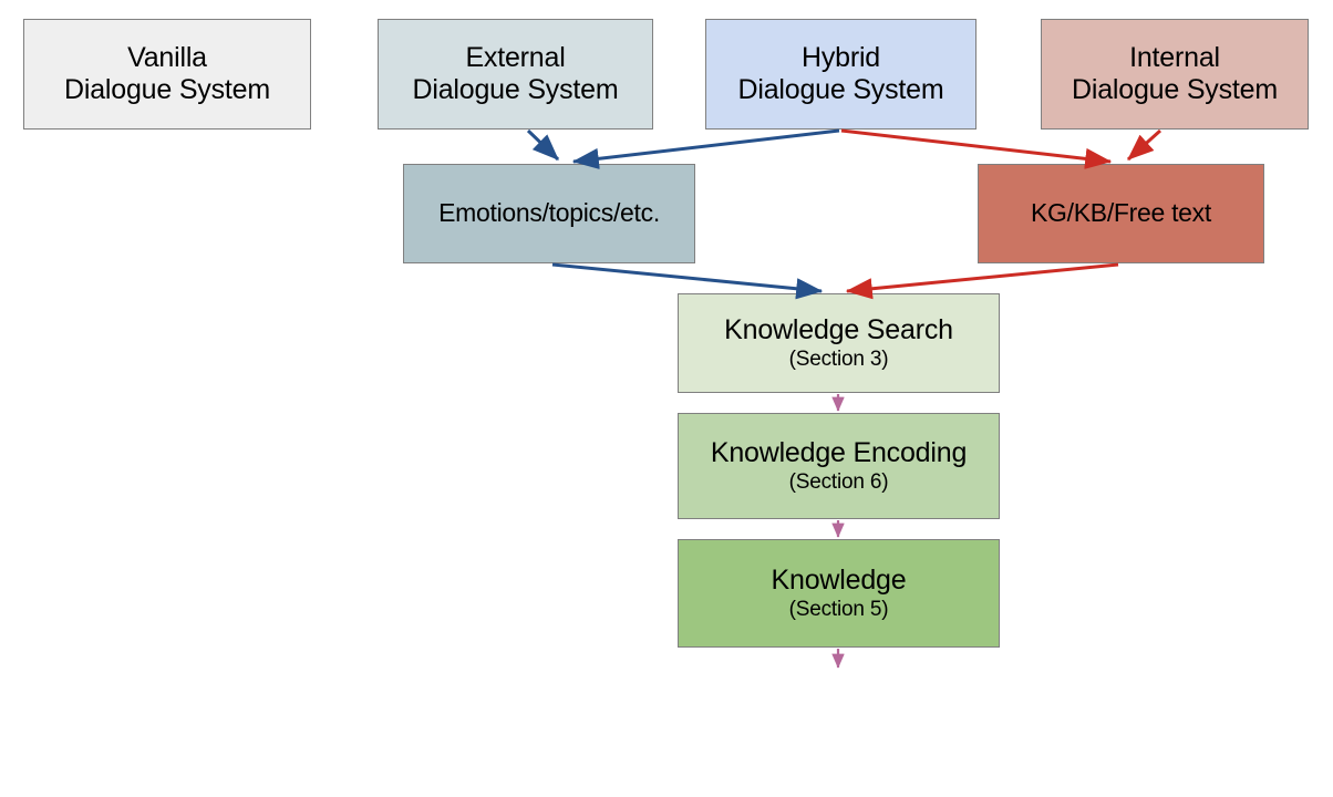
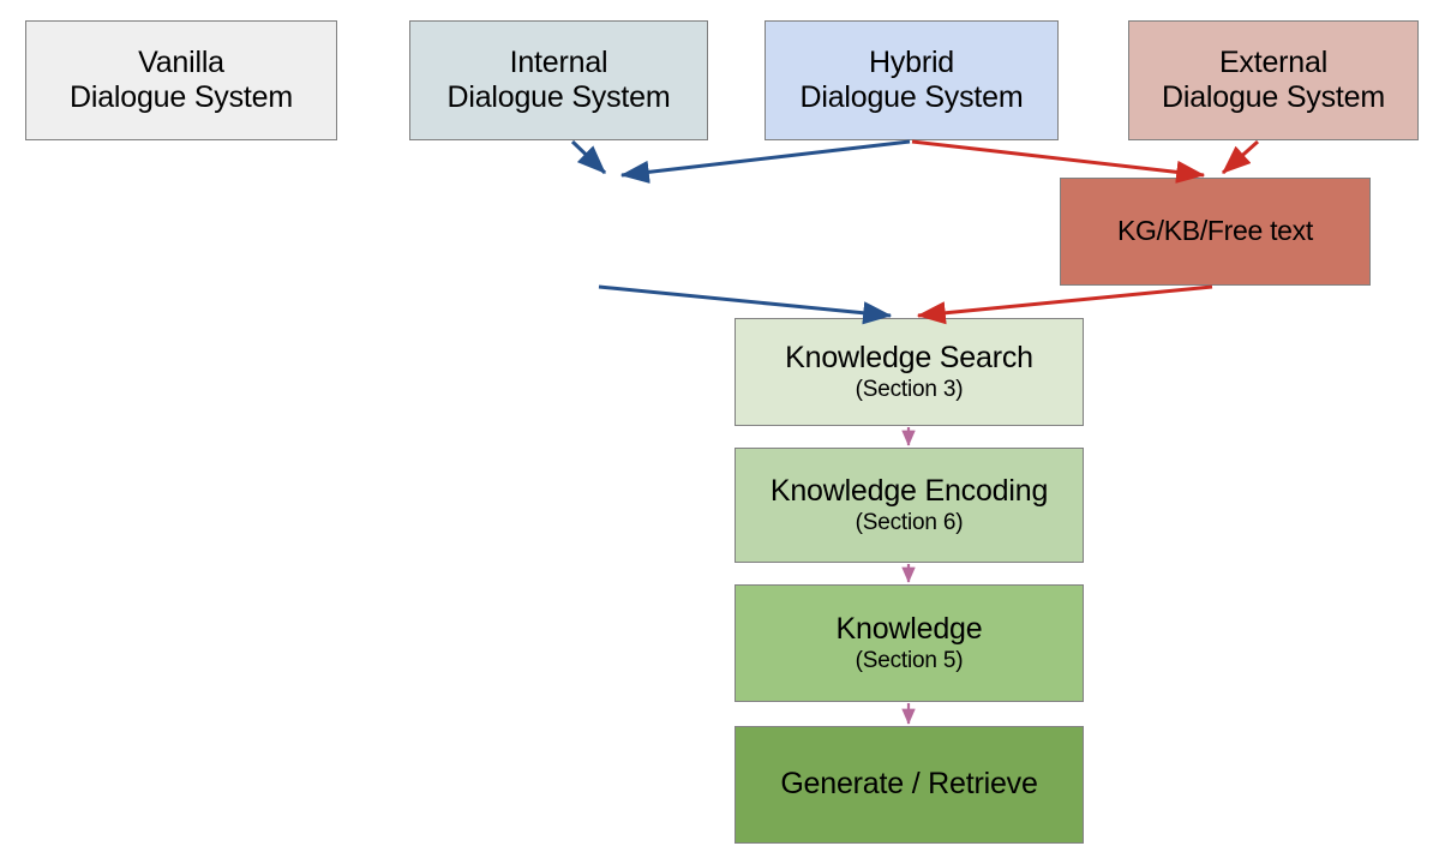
  Vanilla
  Dialogue System
- External
+ Internal
  Dialogue System
  Hybrid
  Dialogue System
- Internal
+ External
  Dialogue System
- Emotions/topics/etc.
  KG/KB/Free text
  Knowledge Search
  (Section 3)
  Knowledge Encoding
  (Section 6)
  Knowledge
  (Section 5)
+ Generate / Retrieve
